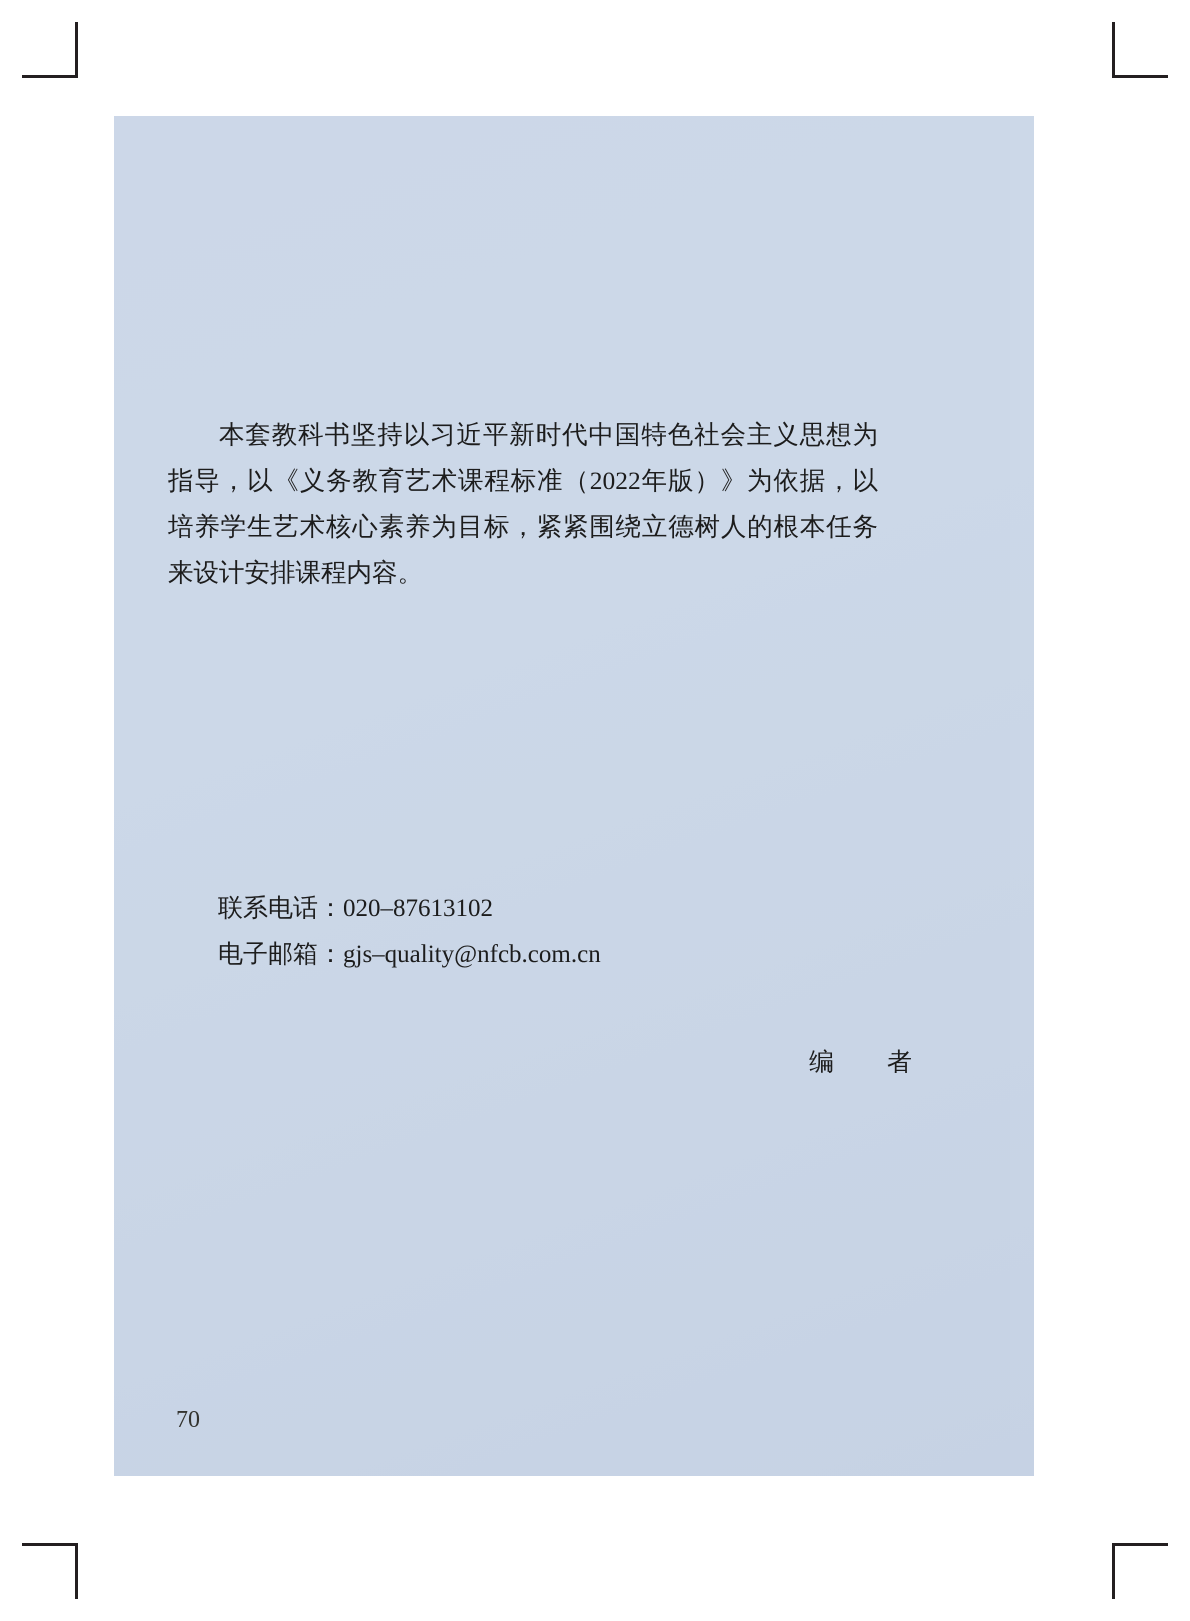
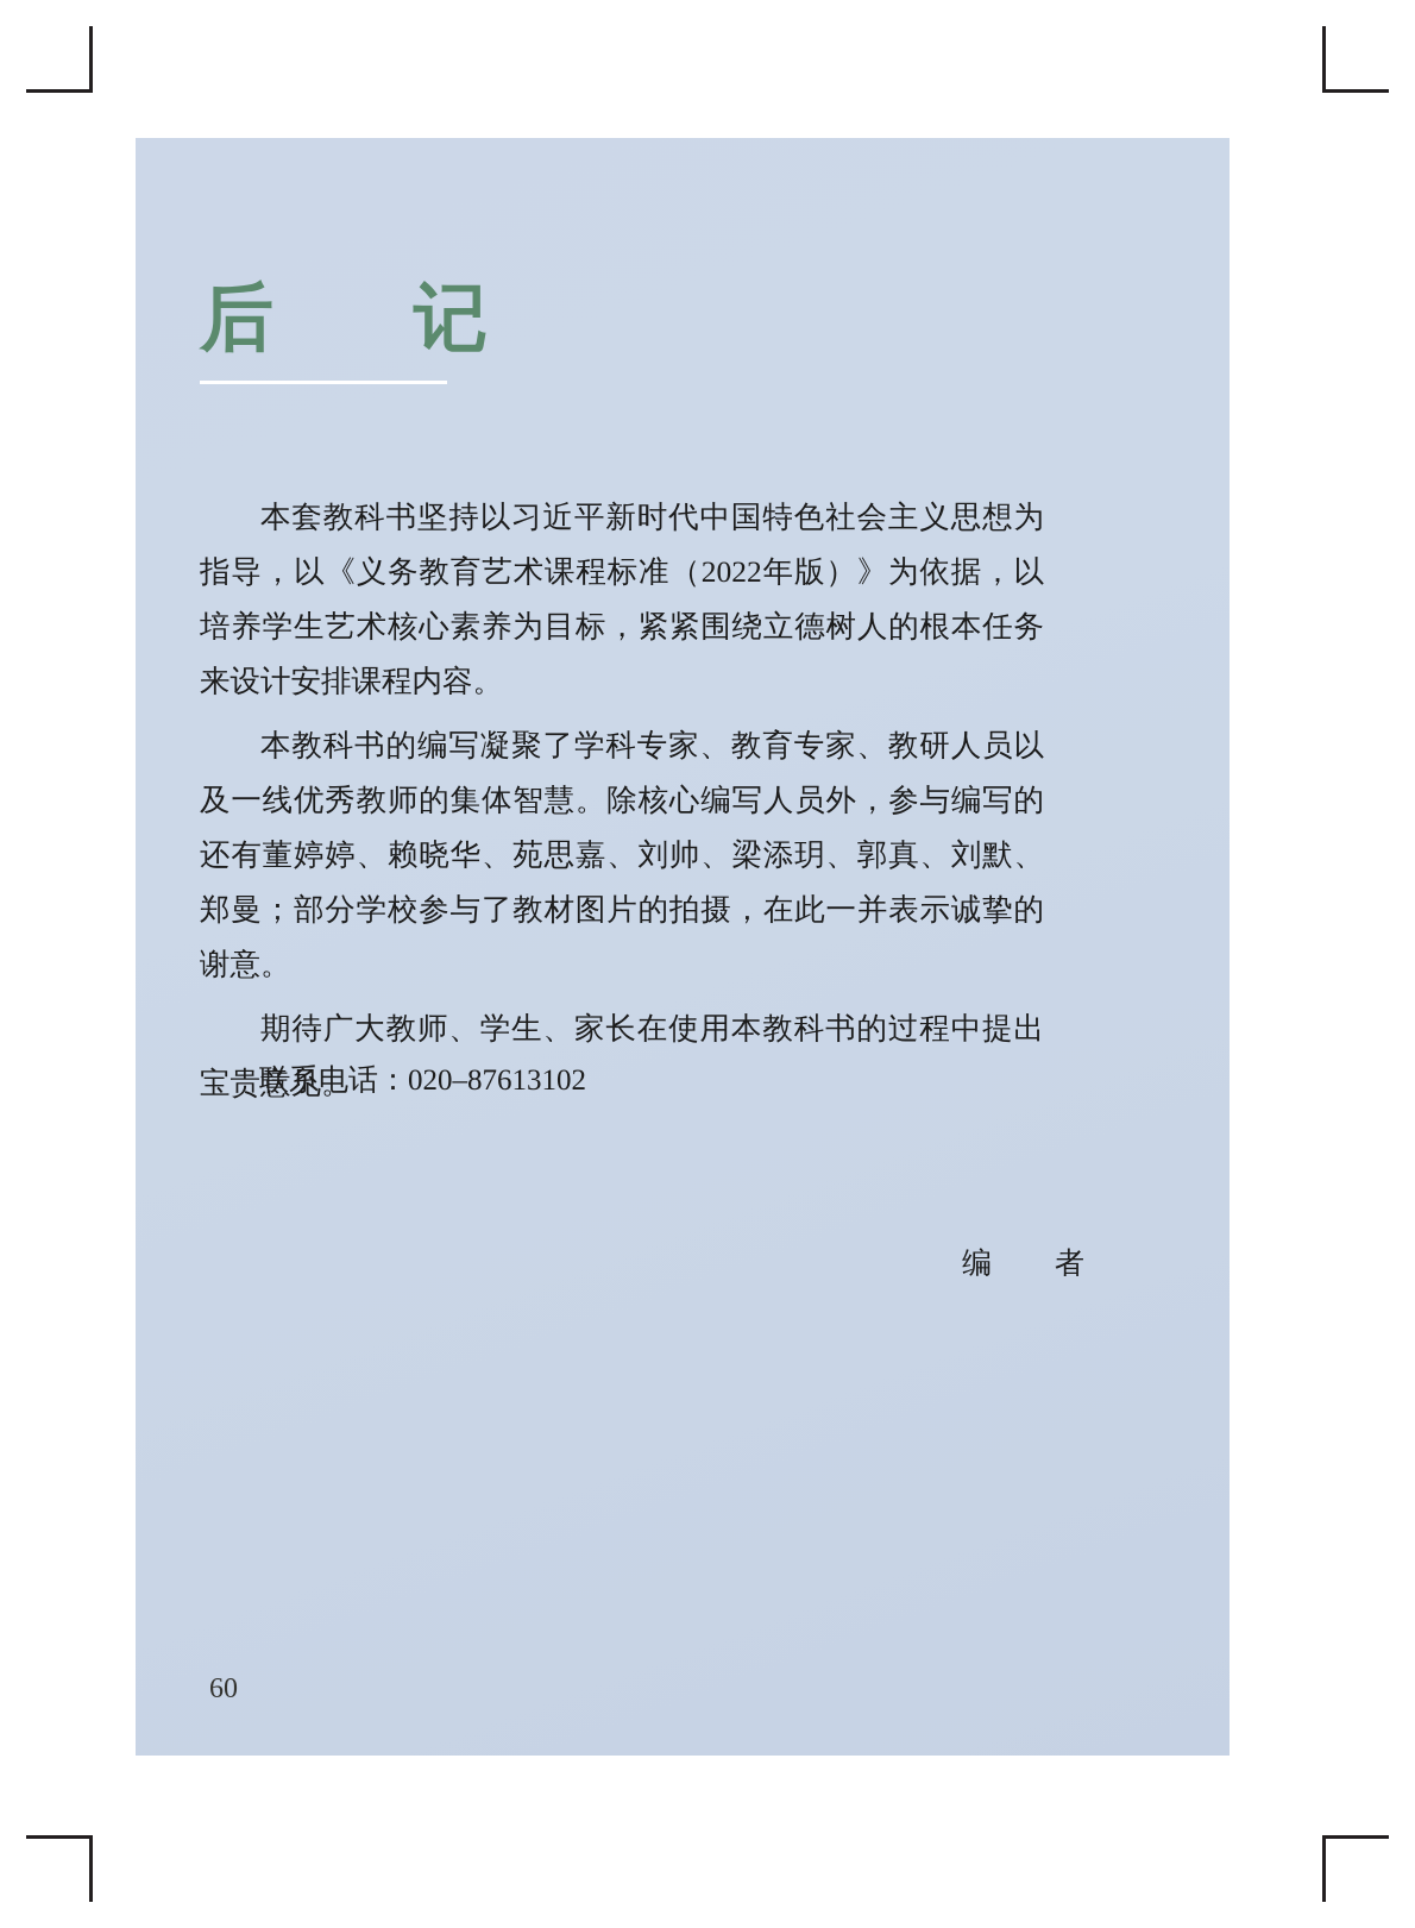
+ 后 记
  本套教科书坚持以习近平新时代中国特色社会主义思想为指导，以《义务教育艺术课程标准（2022年版）》为依据，以培养学生艺术核心素养为目标，紧紧围绕立德树人的根本任务来设计安排课程内容。
+ 本教科书的编写凝聚了学科专家、教育专家、教研人员以及一线优秀教师的集体智慧。除核心编写人员外，参与编写的还有董婷婷、赖晓华、苑思嘉、刘帅、梁添玥、郭真、刘默、郑曼；部分学校参与了教材图片的拍摄，在此一并表示诚挚的谢意。
+ 期待广大教师、学生、家长在使用本教科书的过程中提出宝贵意见。
  联系电话：020–87613102
- 电子邮箱：gjs–quality@nfcb.com.cn
  编 者
- 70
+ 60
